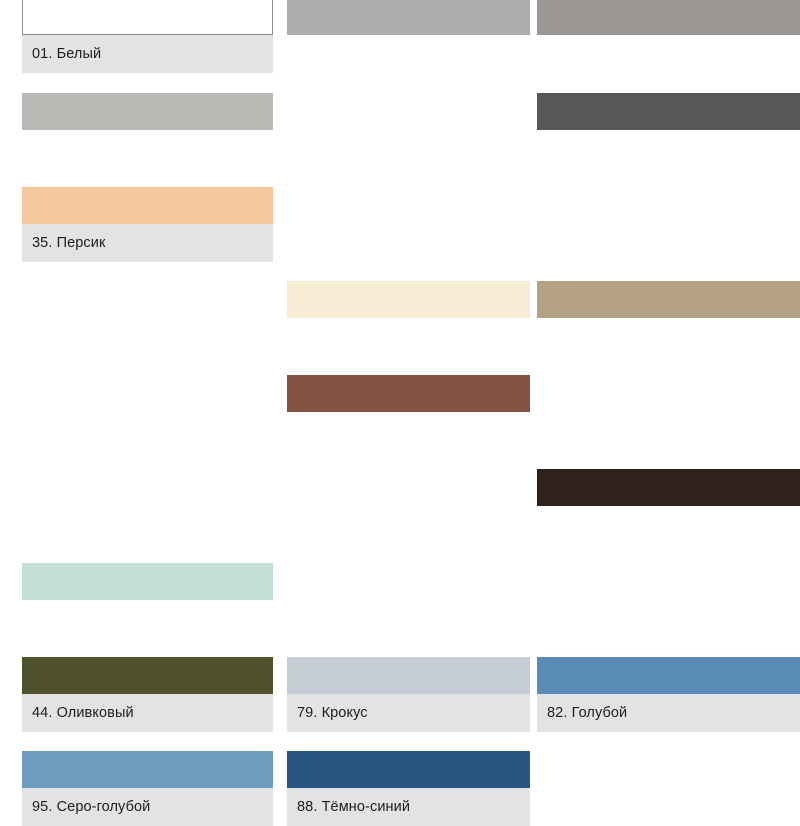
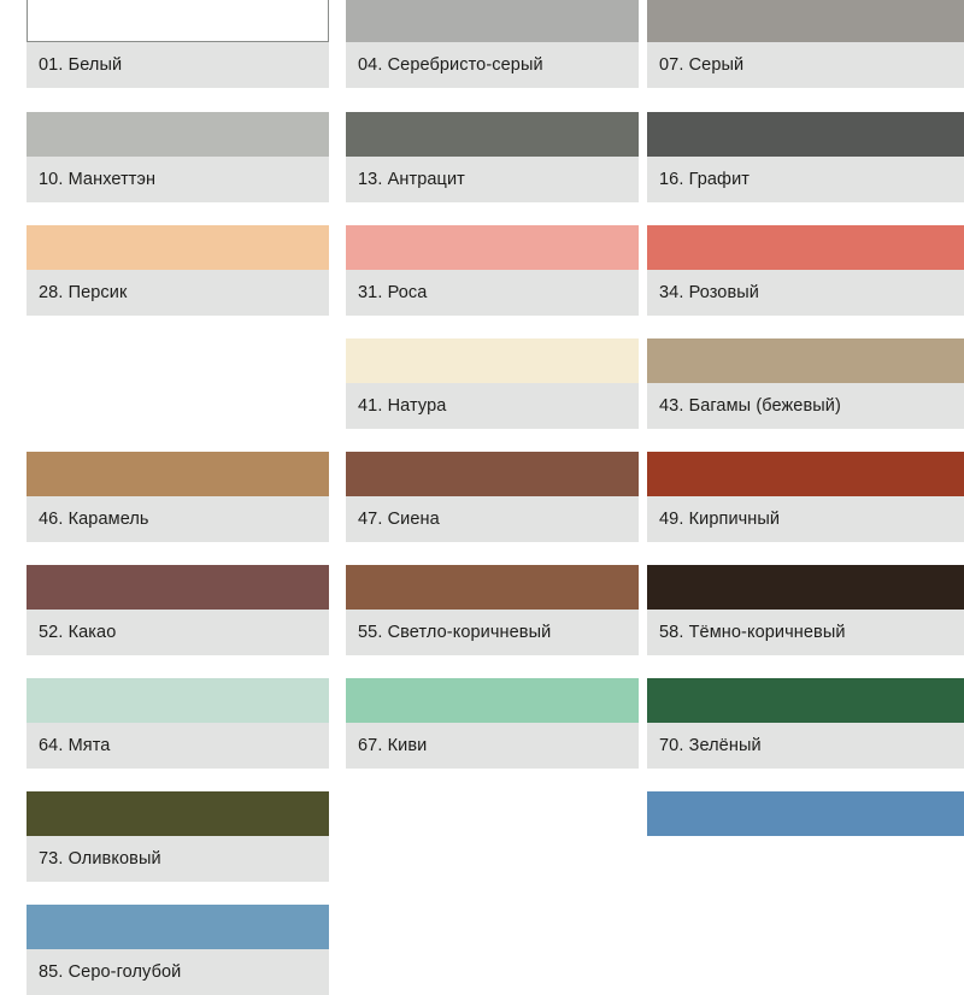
  01. Белый
+ 04. Серебристо-серый
+ 07. Серый
+ 10. Манхеттэн
+ 13. Антрацит
+ 16. Графит
- 35. Персик
+ 28. Персик
+ 31. Роса
+ 34. Розовый
+ 41. Натура
+ 43. Багамы (бежевый)
+ 46. Карамель
+ 47. Сиена
+ 49. Кирпичный
+ 52. Какао
+ 55. Светло-коричневый
+ 58. Тёмно-коричневый
+ 64. Мята
+ 67. Киви
+ 70. Зелёный
- 44. Оливковый
+ 73. Оливковый
- 79. Крокус
- 82. Голубой
- 95. Серо-голубой
+ 85. Серо-голубой
- 88. Тёмно-синий
